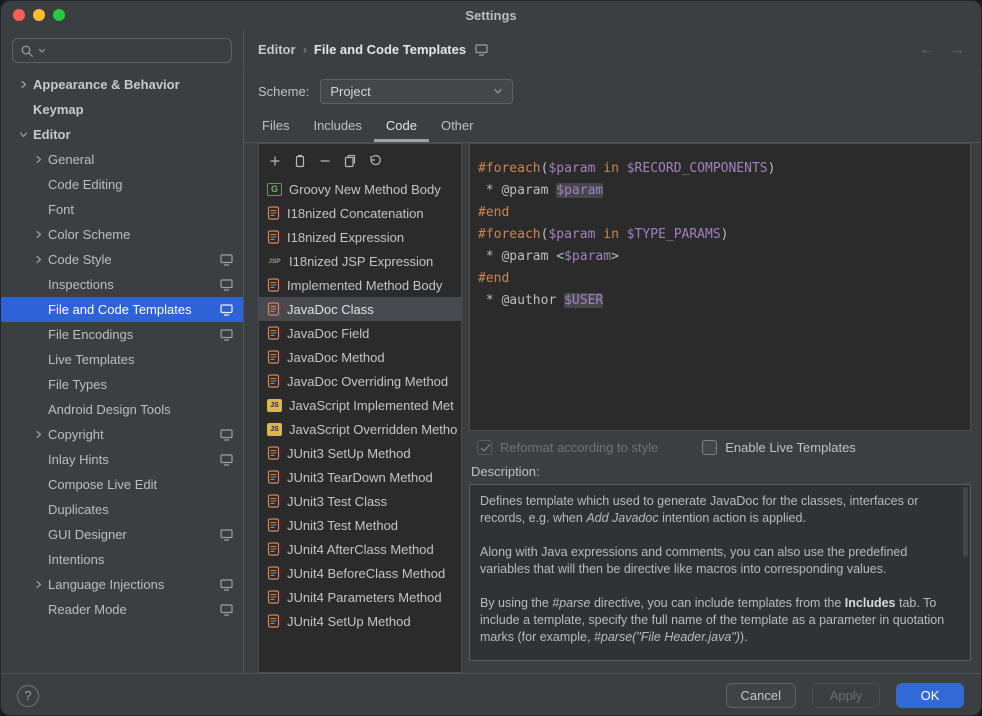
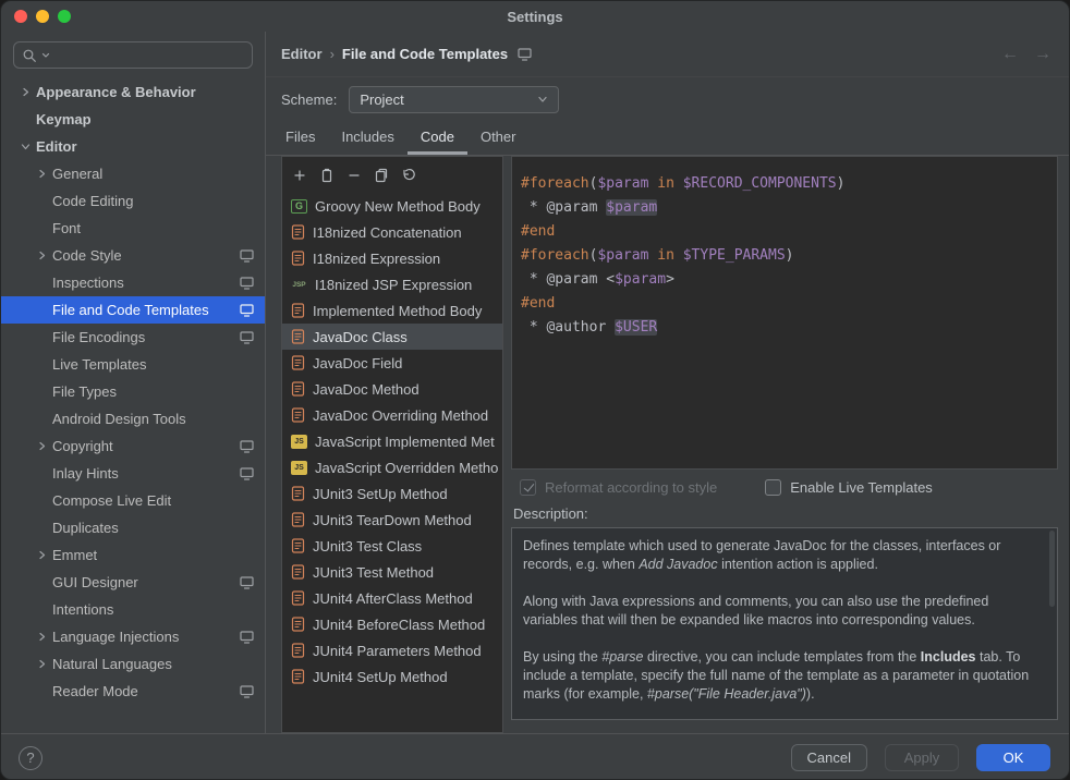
  Settings
  Appearance & Behavior
  Keymap
  Editor
  General
  Code Editing
  Font
- Color Scheme
  Code Style
  Inspections
  File and Code Templates
  File Encodings
  Live Templates
  File Types
  Android Design Tools
  Copyright
  Inlay Hints
  Compose Live Edit
  Duplicates
+ Emmet
  GUI Designer
  Intentions
  Language Injections
+ Natural Languages
  Reader Mode
  Editor
  ›
  File and Code Templates
  ←
  →
  Scheme:
  Project
  Files
  Includes
  Code
  Other
  G
  Groovy New Method Body
  I18nized Concatenation
  I18nized Expression
  I18nized JSP Expression
  Implemented Method Body
  JavaDoc Class
  JavaDoc Field
  JavaDoc Method
  JavaDoc Overriding Method
  JavaScript Implemented Met
  JavaScript Overridden Metho
  JUnit3 SetUp Method
  JUnit3 TearDown Method
  JUnit3 Test Class
  JUnit3 Test Method
  JUnit4 AfterClass Method
  JUnit4 BeforeClass Method
  JUnit4 Parameters Method
  JUnit4 SetUp Method
  #foreach($param in $RECORD_COMPONENTS)
  * @param $param
  #end
  #foreach($param in $TYPE_PARAMS)
  * @param <$param>
  #end
  * @author $USER
  Reformat according to style
  Enable Live Templates
  Description:
  Defines template which used to generate JavaDoc for the classes, interfaces or records, e.g. when Add Javadoc intention action is applied.
- Along with Java expressions and comments, you can also use the predefined variables that will then be directive like macros into corresponding values.
+ Along with Java expressions and comments, you can also use the predefined variables that will then be expanded like macros into corresponding values.
  By using the #parse directive, you can include templates from the Includes tab. To include a template, specify the full name of the template as a parameter in quotation marks (for example, #parse("File Header.java")).
  ?
  Cancel
  Apply
  OK
